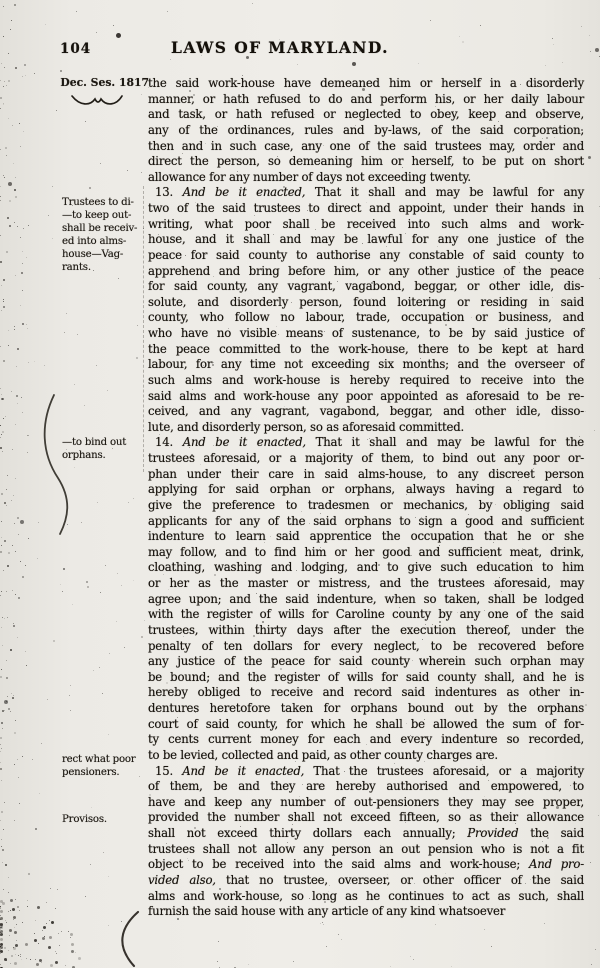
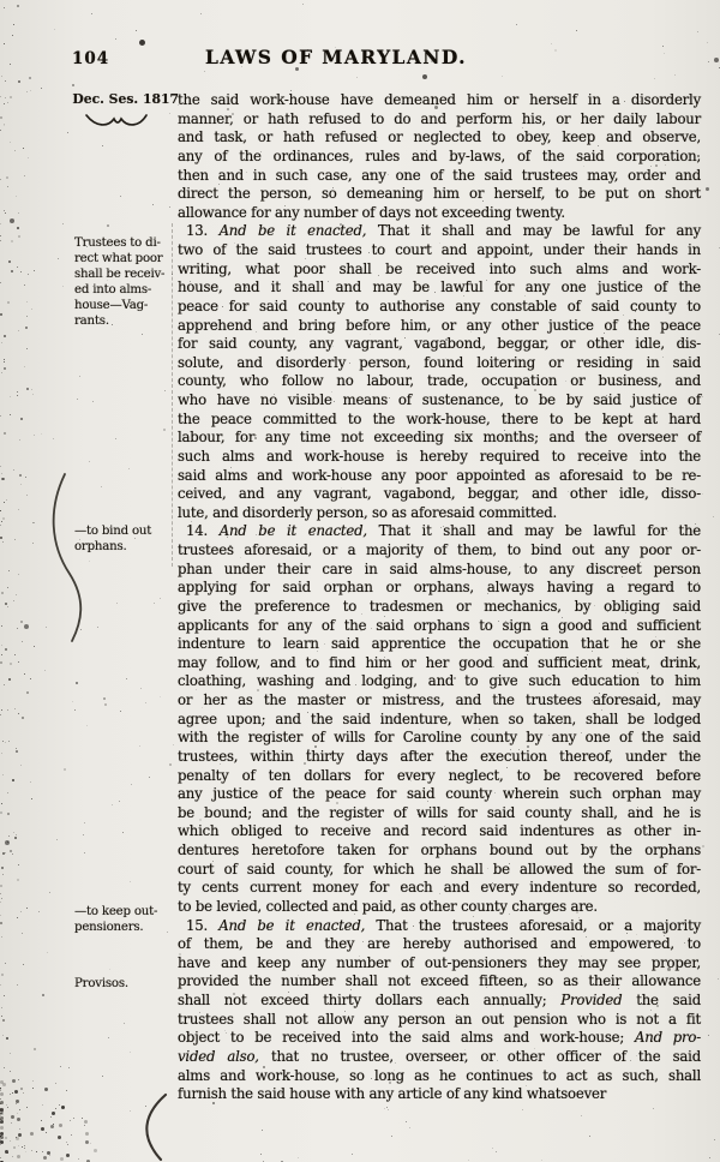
  104
  LAWS OF MARYLAND.
  Dec. Ses. 1817
  Trustees to di-
- —to keep out-
+ rect what poor
  shall be receiv-
  ed into alms-
  house—Vag-
  rants.
  —to bind out
  orphans.
- rect what poor
+ —to keep out-
  pensioners.
  Provisos.
  the said work-house have demeaned him or herself in a disorderly
  manner, or hath refused to do and perform his, or her daily labour
  and task, or hath refused or neglected to obey, keep and observe,
  any of the ordinances, rules and by-laws, of the said corporation,
  then and in such case, any one of the said trustees may, order and
  direct the person, so demeaning him or herself, to be put on short
  allowance for any number of days not exceeding twenty.
  13. And be it enacted, That it shall and may be lawful for any
- two of the said trustees to direct and appoint, under their hands in
+ two of the said trustees to court and appoint, under their hands in
  writing, what poor shall be received into such alms and work-
  house, and it shall and may be lawful for any one justice of the
  peace for said county to authorise any constable of said county to
  apprehend and bring before him, or any other justice of the peace
  for said county, any vagrant, vagabond, beggar, or other idle, dis-
  solute, and disorderly person, found loitering or residing in said
  county, who follow no labour, trade, occupation or business, and
  who have no visible means of sustenance, to be by said justice of
  the peace committed to the work-house, there to be kept at hard
  labour, for any time not exceeding six months; and the overseer of
  such alms and work-house is hereby required to receive into the
  said alms and work-house any poor appointed as aforesaid to be re-
  ceived, and any vagrant, vagabond, beggar, and other idle, disso-
  lute, and disorderly person, so as aforesaid committed.
  14. And be it enacted, That it shall and may be lawful for the
  trustees aforesaid, or a majority of them, to bind out any poor or-
  phan under their care in said alms-house, to any discreet person
  applying for said orphan or orphans, always having a regard to
  give the preference to tradesmen or mechanics, by obliging said
  applicants for any of the said orphans to sign a good and sufficient
  indenture to learn said apprentice the occupation that he or she
  may follow, and to find him or her good and sufficient meat, drink,
  cloathing, washing and lodging, and to give such education to him
  or her as the master or mistress, and the trustees aforesaid, may
  agree upon; and the said indenture, when so taken, shall be lodged
  with the register of wills for Caroline county by any one of the said
  trustees, within thirty days after the execution thereof, under the
  penalty of ten dollars for every neglect, to be recovered before
  any justice of the peace for said county wherein such orphan may
  be bound; and the register of wills for said county shall, and he is
- hereby obliged to receive and record said indentures as other in-
+ which obliged to receive and record said indentures as other in-
  dentures heretofore taken for orphans bound out by the orphans
  court of said county, for which he shall be allowed the sum of for-
  ty cents current money for each and every indenture so recorded,
  to be levied, collected and paid, as other county charges are.
  15. And be it enacted, That the trustees aforesaid, or a majority
  of them, be and they are hereby authorised and empowered, to
  have and keep any number of out-pensioners they may see proper,
  provided the number shall not exceed fifteen, so as their allowance
  shall not exceed thirty dollars each annually; Provided the said
  trustees shall not allow any person an out pension who is not a fit
  object to be received into the said alms and work-house; And pro-
  vided also, that no trustee, overseer, or other officer of the said
  alms and work-house, so long as he continues to act as such, shall
  furnish the said house with any article of any kind whatsoever
